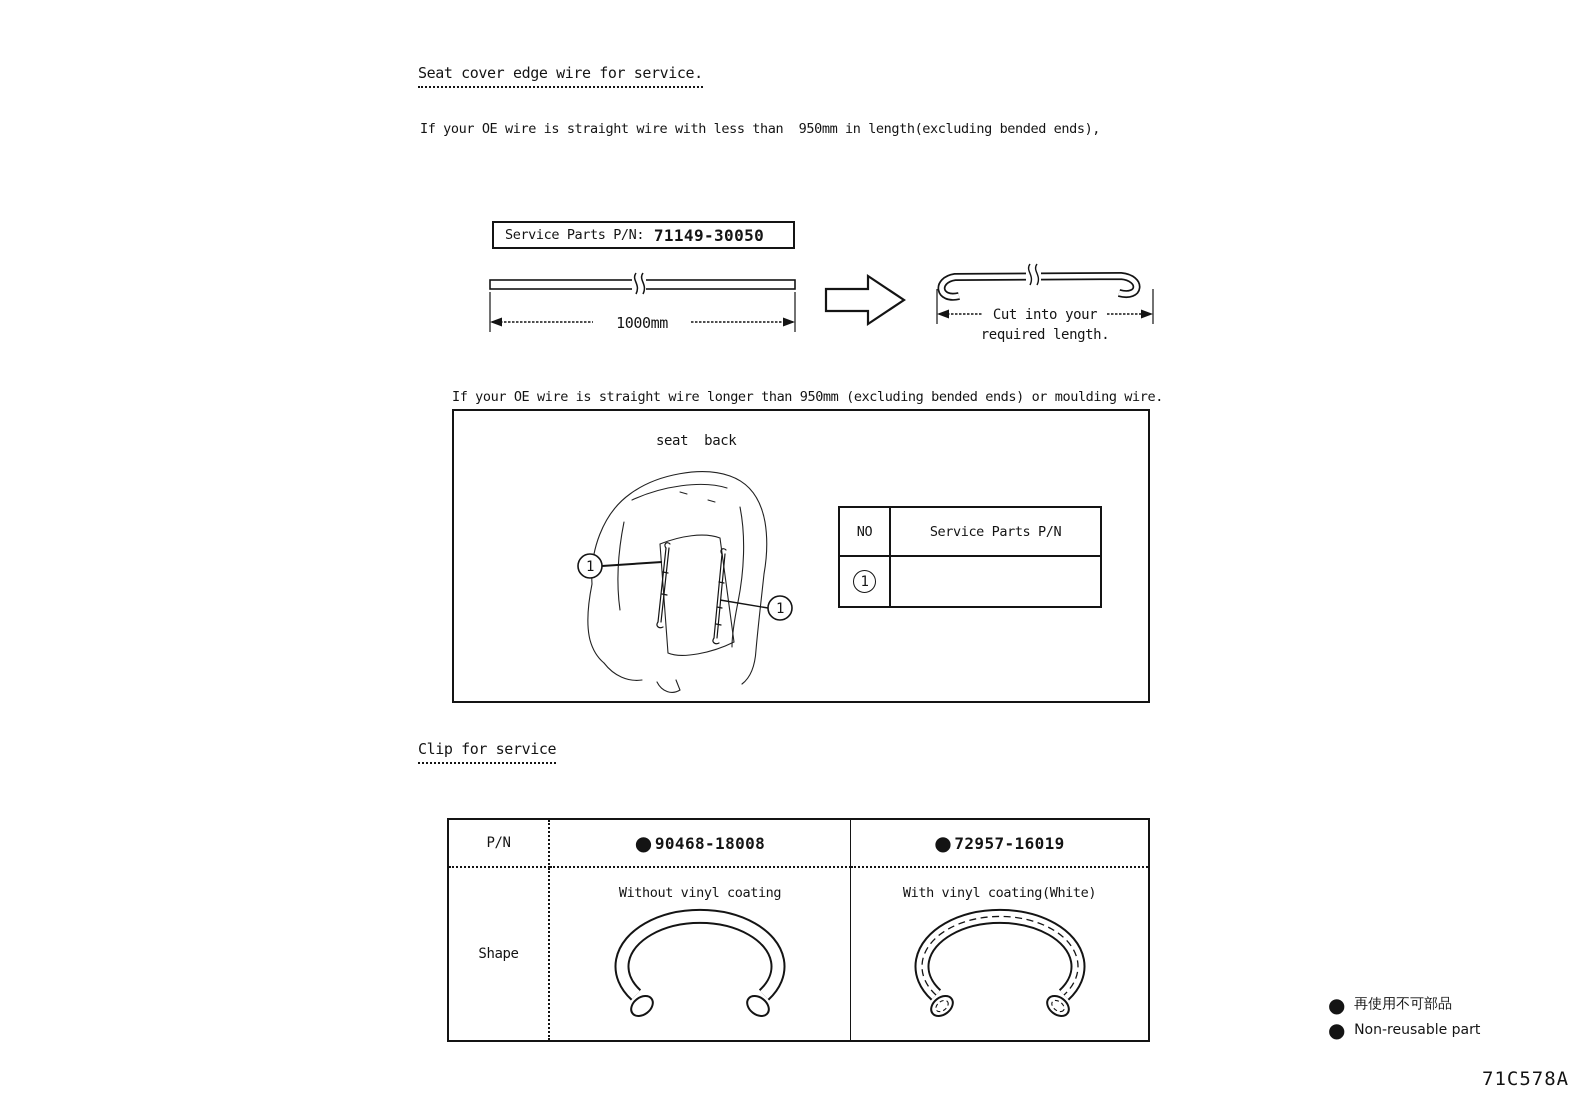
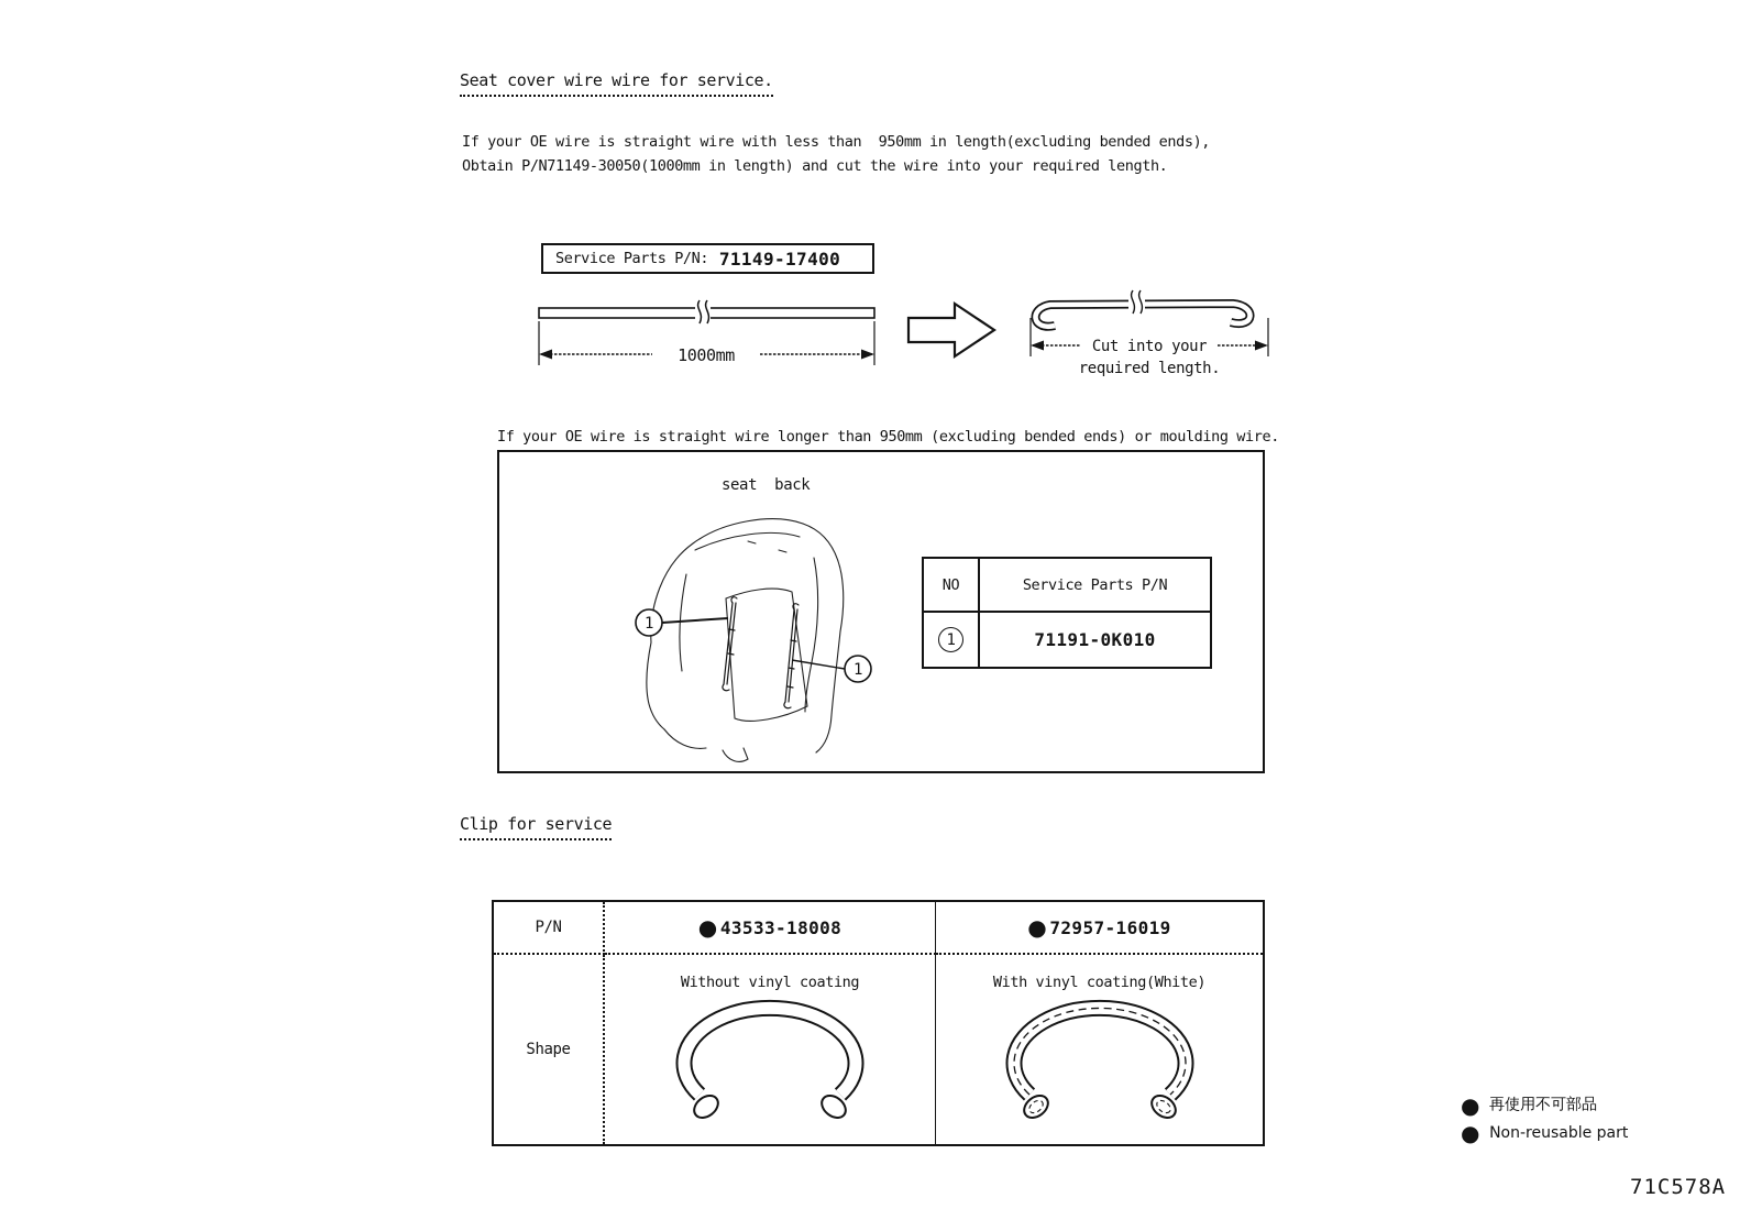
- Seat cover edge wire for service.
+ Seat cover wire wire for service.
  If your OE wire is straight wire with less than 950mm in length(excluding bended ends),
+ Obtain P/N71149-30050(1000mm in length) and cut the wire into your required length.
  Service Parts P/N:
- 71149-30050
+ 71149-17400
  1000mm
  Cut into your
  required length.
  If your OE wire is straight wire longer than 950mm (excluding bended ends) or moulding wire.
  seat back
  1
  1
  NO
  Service Parts P/N
  1
+ 71191-0K010
  Clip for service
  P/N
  ●
- 90468-18008
+ 43533-18008
  ●
  72957-16019
  Shape
  Without vinyl coating
  With vinyl coating(White)
  ●
  再使用不可部品
  ●
  Non-reusable part
  71C578A
